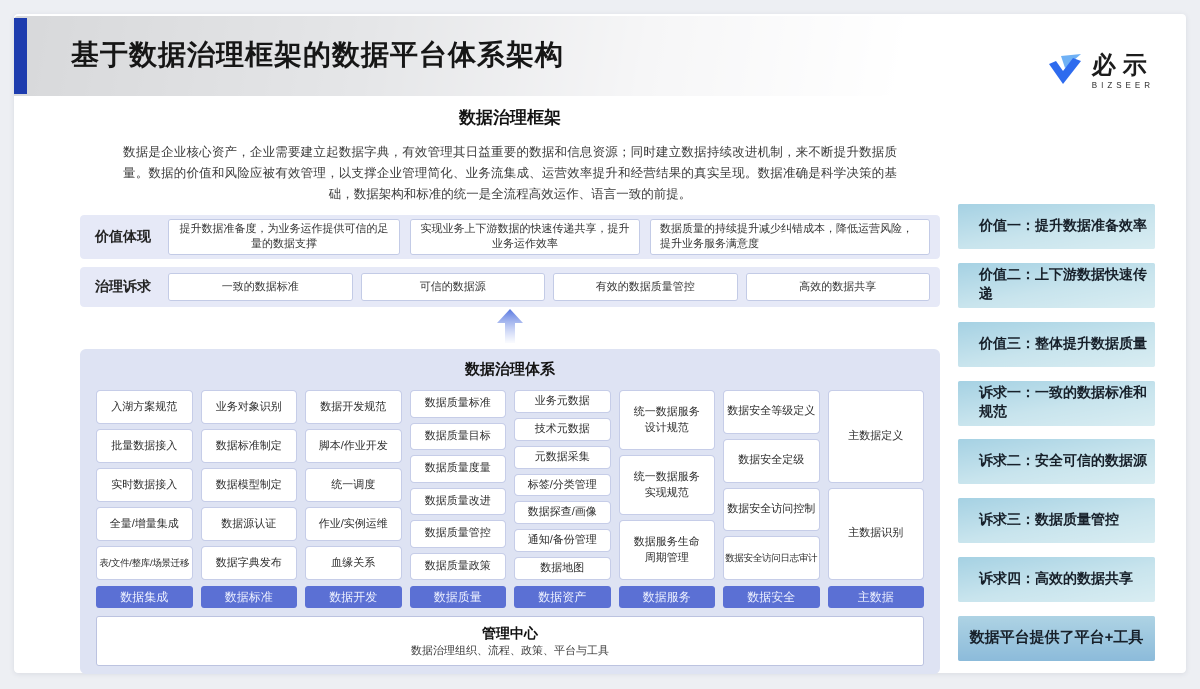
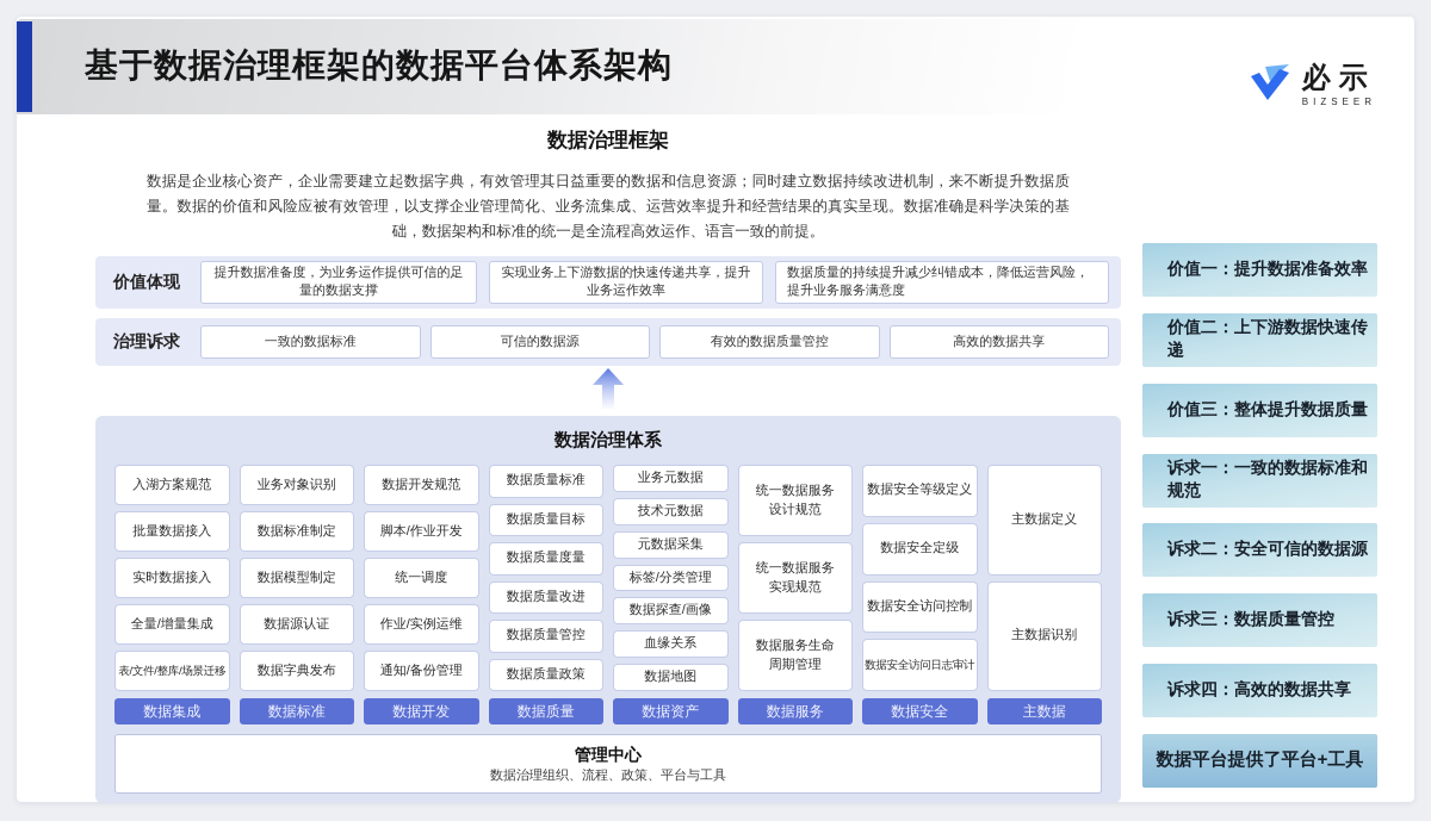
  基于数据治理框架的数据平台体系架构
  必示
  BIZSEER
  数据治理框架
  数据是企业核心资产，企业需要建立起数据字典，有效管理其日益重要的数据和信息资源；同时建立数据持续改进机制，来不断提升数据质量。数据的价值和风险应被有效管理，以支撑企业管理简化、业务流集成、运营效率提升和经营结果的真实呈现。数据准确是科学决策的基础，数据架构和标准的统一是全流程高效运作、语言一致的前提。
  价值体现
  提升数据准备度，为业务运作提供可信的足量的数据支撑
  实现业务上下游数据的快速传递共享，提升业务运作效率
  数据质量的持续提升减少纠错成本，降低运营风险，提升业务服务满意度
  治理诉求
  一致的数据标准
  可信的数据源
  有效的数据质量管控
  高效的数据共享
  数据治理体系
  入湖方案规范
  批量数据接入
  实时数据接入
  全量/增量集成
  表/文件/整库/场景迁移
  业务对象识别
  数据标准制定
  数据模型制定
  数据源认证
  数据字典发布
  数据开发规范
  脚本/作业开发
  统一调度
  作业/实例运维
- 血缘关系
+ 通知/备份管理
  数据质量标准
  数据质量目标
  数据质量度量
  数据质量改进
  数据质量管控
  数据质量政策
  业务元数据
  技术元数据
  元数据采集
  标签/分类管理
  数据探查/画像
- 通知/备份管理
+ 血缘关系
  数据地图
  统一数据服务
  设计规范
  统一数据服务
  实现规范
  数据服务生命
  周期管理
  数据安全等级定义
  数据安全定级
  数据安全访问控制
  数据安全访问日志审计
  主数据定义
  主数据识别
  数据集成
  数据标准
  数据开发
  数据质量
  数据资产
  数据服务
  数据安全
  主数据
  管理中心
  数据治理组织、流程、政策、平台与工具
  价值一：提升数据准备效率
  价值二：上下游数据快速传递
  价值三：整体提升数据质量
  诉求一：一致的数据标准和规范
  诉求二：安全可信的数据源
  诉求三：数据质量管控
  诉求四：高效的数据共享
  数据平台提供了平台+工具
